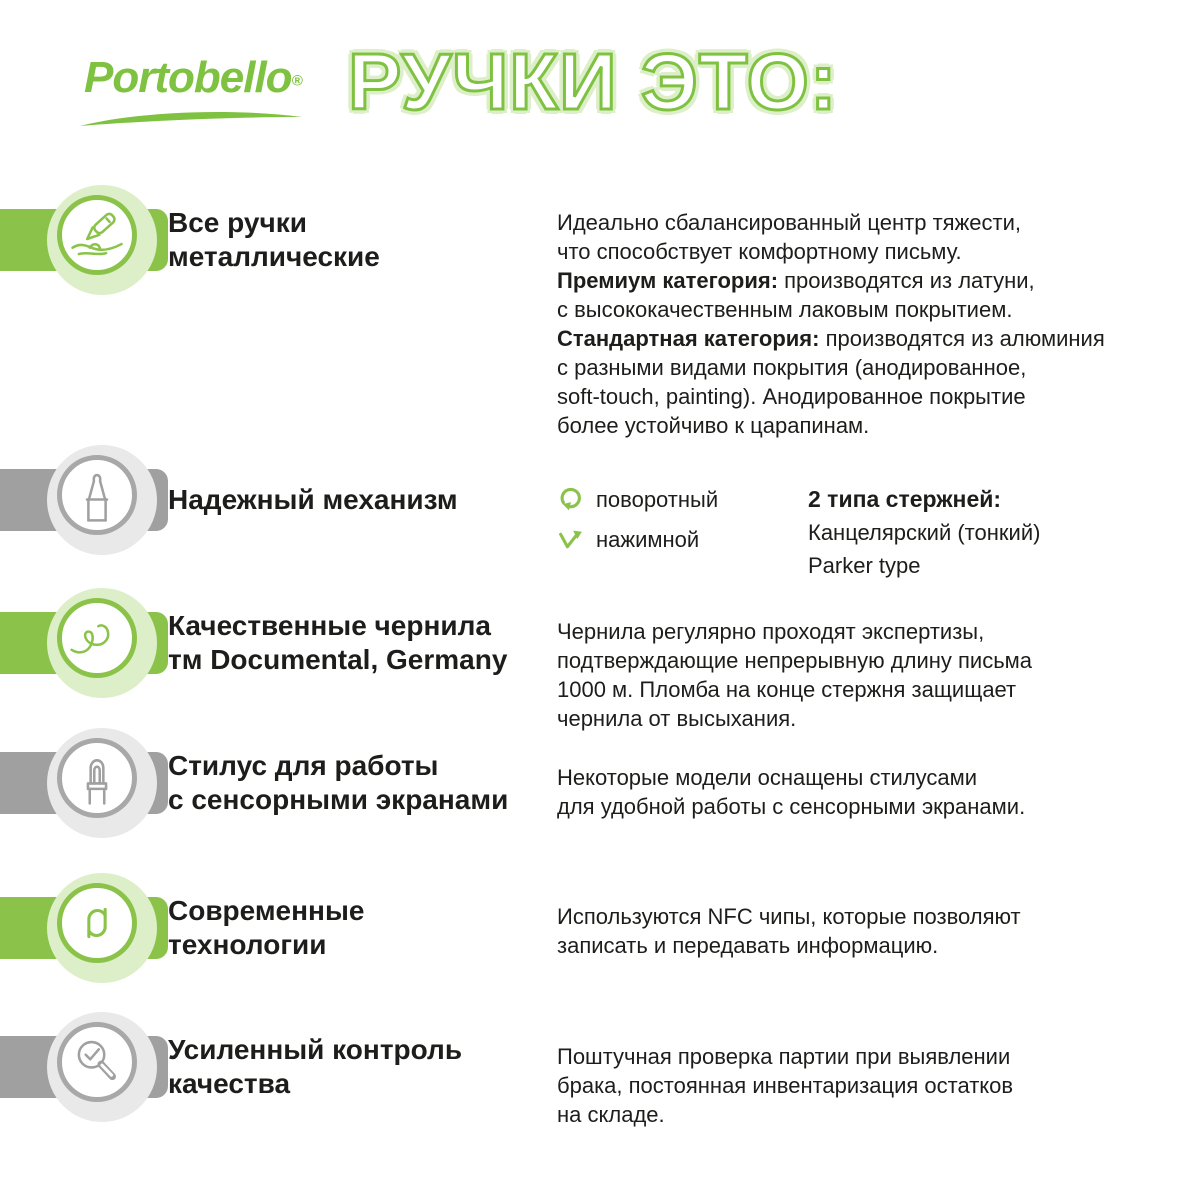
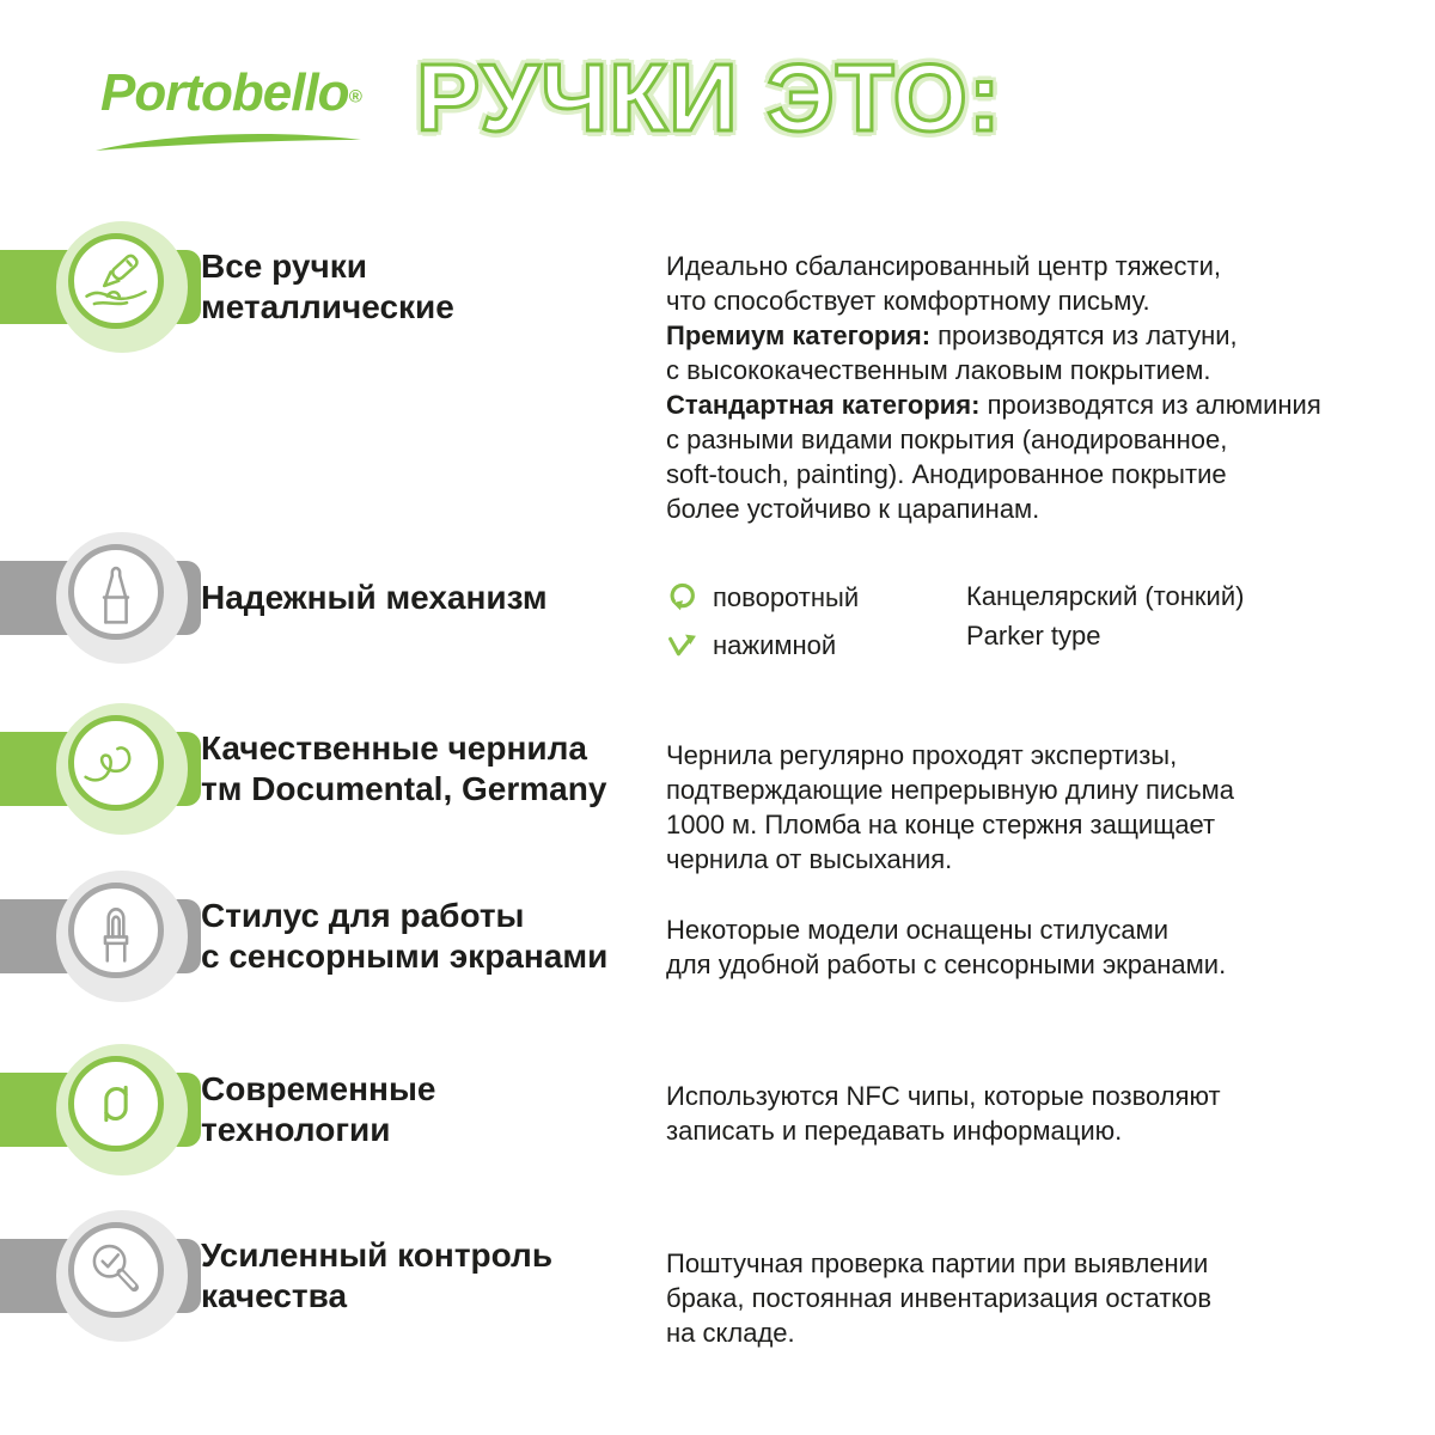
  Portobello®
  РУЧКИ ЭТО:
  Все ручки
  металлические
  Идеально сбалансированный центр тяжести,
  что способствует комфортному письму.
  Премиум категория: производятся из латуни,
  с высококачественным лаковым покрытием.
  Стандартная категория: производятся из алюминия
  с разными видами покрытия (анодированное,
  soft-touch, painting). Анодированное покрытие
  более устойчиво к царапинам.
  Надежный механизм
  поворотный
  нажимной
- 2 типа стержней:
  Канцелярский (тонкий)
  Parker type
  Качественные чернила
  тм Documental, Germany
  Чернила регулярно проходят экспертизы,
  подтверждающие непрерывную длину письма
  1000 м. Пломба на конце стержня защищает
  чернила от высыхания.
  Стилус для работы
  с сенсорными экранами
  Некоторые модели оснащены стилусами
  для удобной работы с сенсорными экранами.
  Современные
  технологии
  Используются NFC чипы, которые позволяют
  записать и передавать информацию.
  Усиленный контроль
  качества
  Поштучная проверка партии при выявлении
  брака, постоянная инвентаризация остатков
  на складе.
